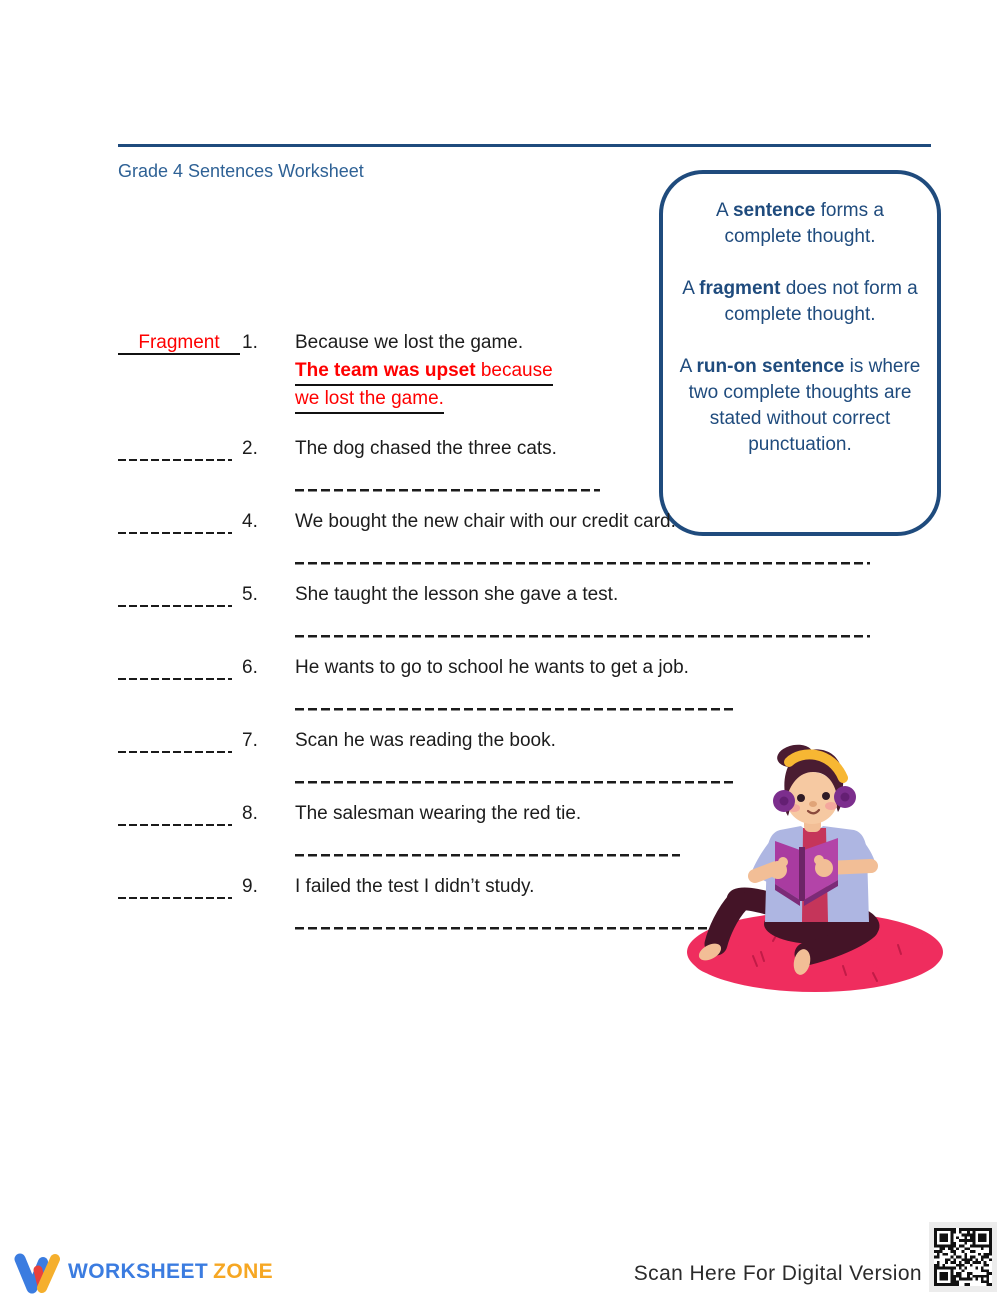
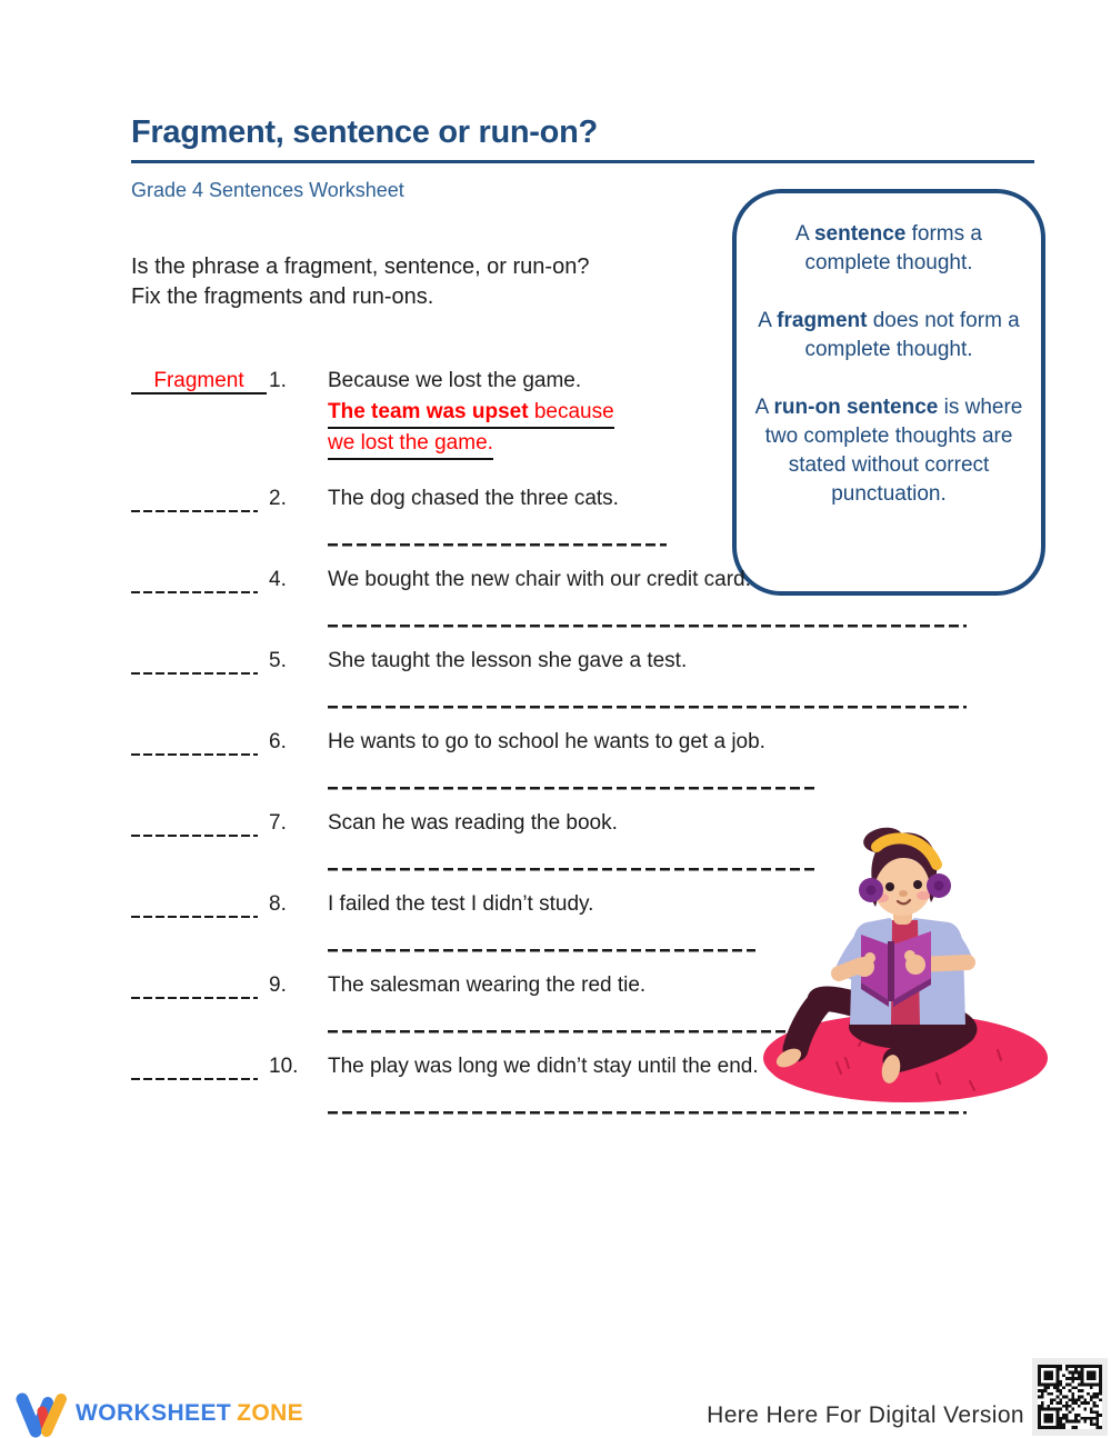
+ Fragment, sentence or run-on?
  Grade 4 Sentences Worksheet
+ Is the phrase a fragment, sentence, or run-on?
+ Fix the fragments and run-ons.
  A sentence forms a complete thought.
  A fragment does not form a complete thought.
  A run-on sentence is where two complete thoughts are stated without correct punctuation.
  Fragment
  1.
  Because we lost the game.
  The team was upset because
  we lost the game.
  2.
  The dog chased the three cats.
  4.
  We bought the new chair with our credit card.
  5.
  She taught the lesson she gave a test.
  6.
  He wants to go to school he wants to get a job.
  7.
  Scan he was reading the book.
  8.
- The salesman wearing the red tie.
+ I failed the test I didn’t study.
  9.
- I failed the test I didn’t study.
+ The salesman wearing the red tie.
+ 10.
+ The play was long we didn’t stay until the end.
  WORKSHEET ZONE
- Scan Here For Digital Version
+ Here Here For Digital Version
